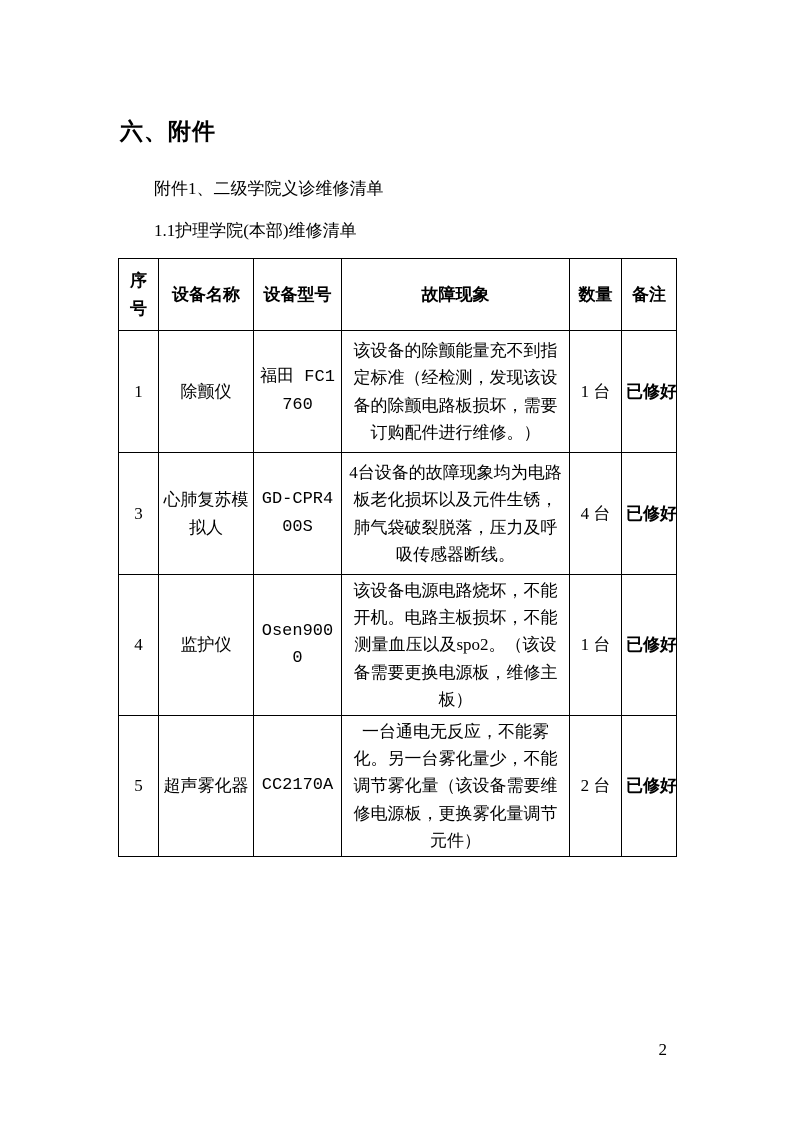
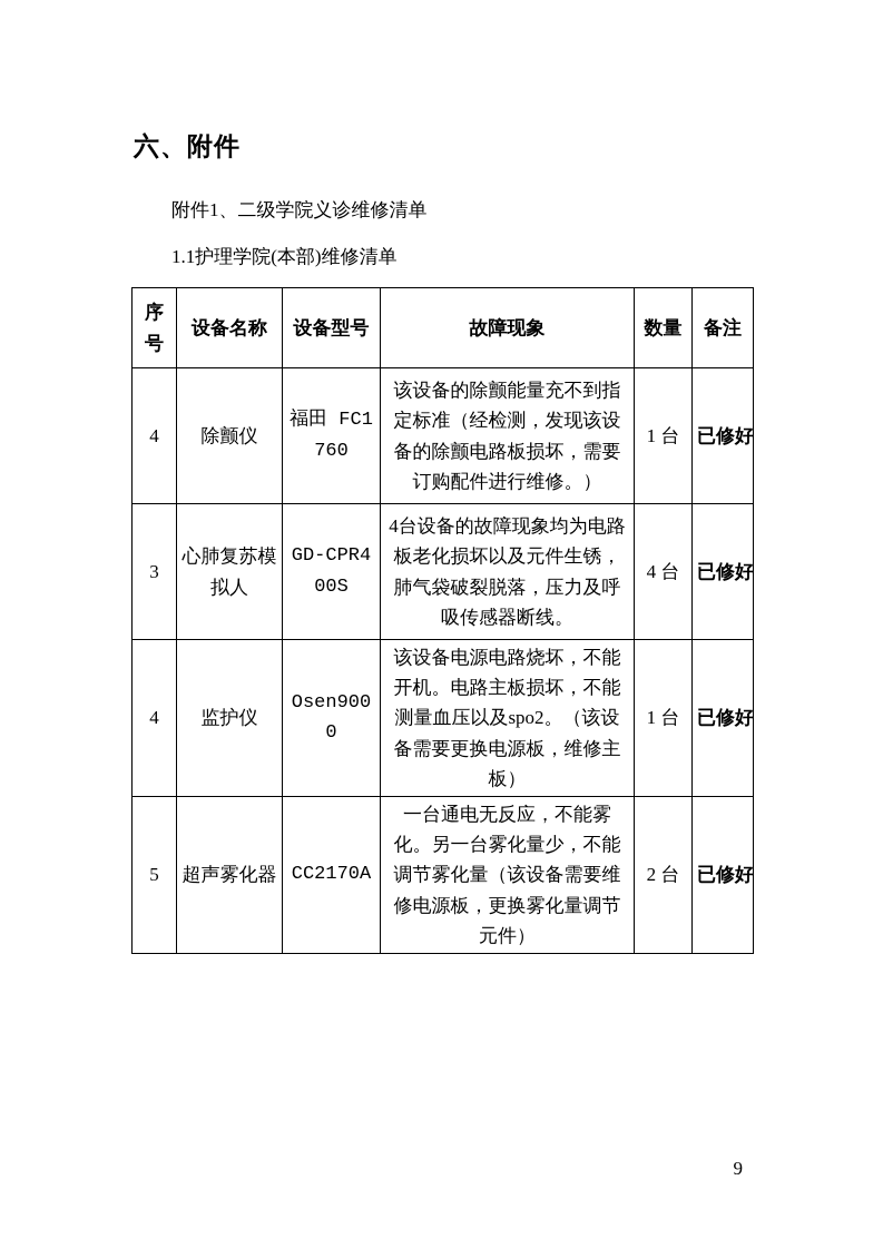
  六、附件
  附件1、二级学院义诊维修清单
  1.1护理学院(本部)维修清单
  序号	设备名称	设备型号	故障现象	数量	备注
- 1	除颤仪	福田 FC1760	该设备的除颤能量充不到指定标准（经检测，发现该设备的除颤电路板损坏，需要订购配件进行维修。）	1 台	已修好
+ 4	除颤仪	福田 FC1760	该设备的除颤能量充不到指定标准（经检测，发现该设备的除颤电路板损坏，需要订购配件进行维修。）	1 台	已修好
  3	心肺复苏模拟人	GD-CPR400S	4台设备的故障现象均为电路板老化损坏以及元件生锈，肺气袋破裂脱落，压力及呼吸传感器断线。	4 台	已修好
  4	监护仪	Osen9000	该设备电源电路烧坏，不能开机。电路主板损坏，不能测量血压以及spo2。（该设备需要更换电源板，维修主板）	1 台	已修好
  5	超声雾化器	CC2170A	一台通电无反应，不能雾化。另一台雾化量少，不能调节雾化量（该设备需要维修电源板，更换雾化量调节元件）	2 台	已修好
- 2
+ 9
